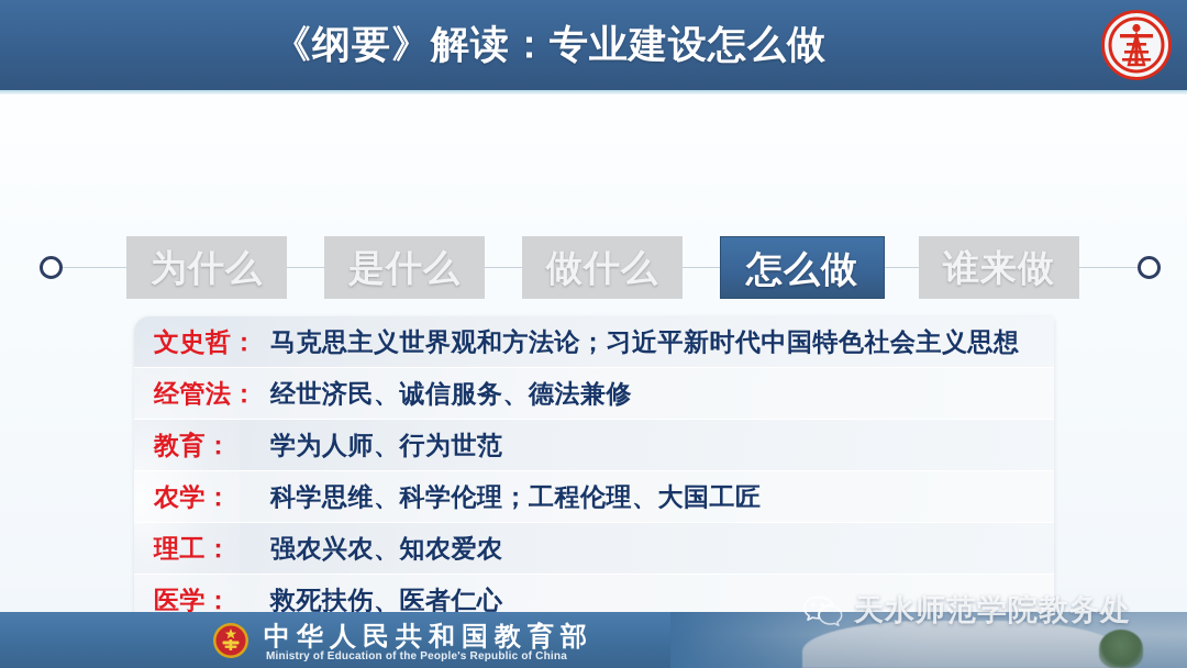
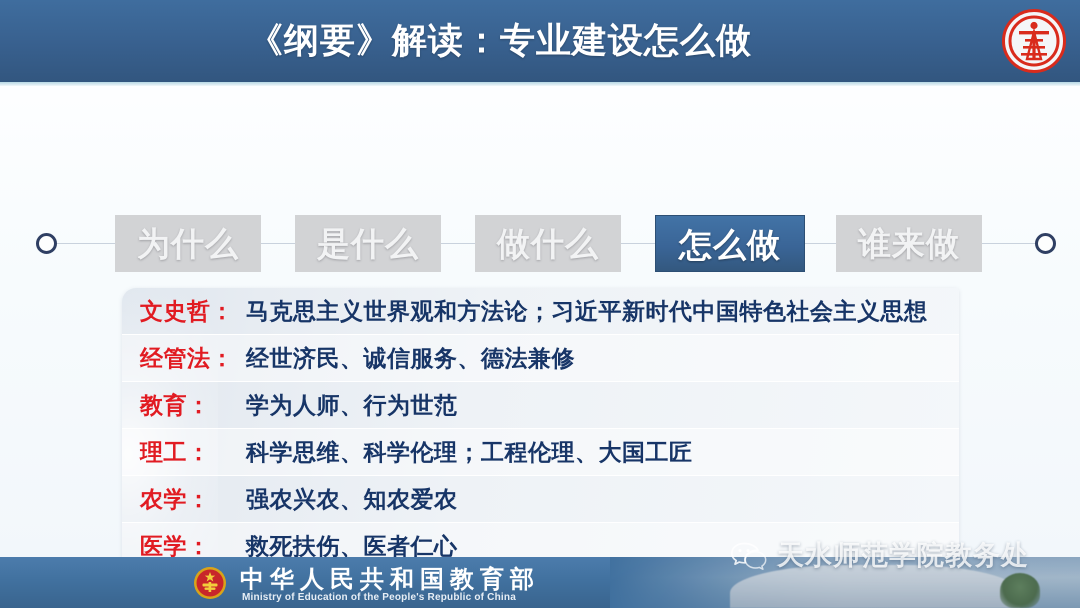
  《纲要》解读：专业建设怎么做
  为什么
  是什么
  做什么
  怎么做
  谁来做
  文史哲：
  马克思主义世界观和方法论；习近平新时代中国特色社会主义思想
  经管法：
  经世济民、诚信服务、德法兼修
  教育：
  学为人师、行为世范
- 农学：
+ 理工：
  科学思维、科学伦理；工程伦理、大国工匠
- 理工：
+ 农学：
  强农兴农、知农爱农
  医学：
  救死扶伤、医者仁心
  中华人民共和国教育部
  Ministry of Education of the People's Republic of China
  天水师范学院教务处
